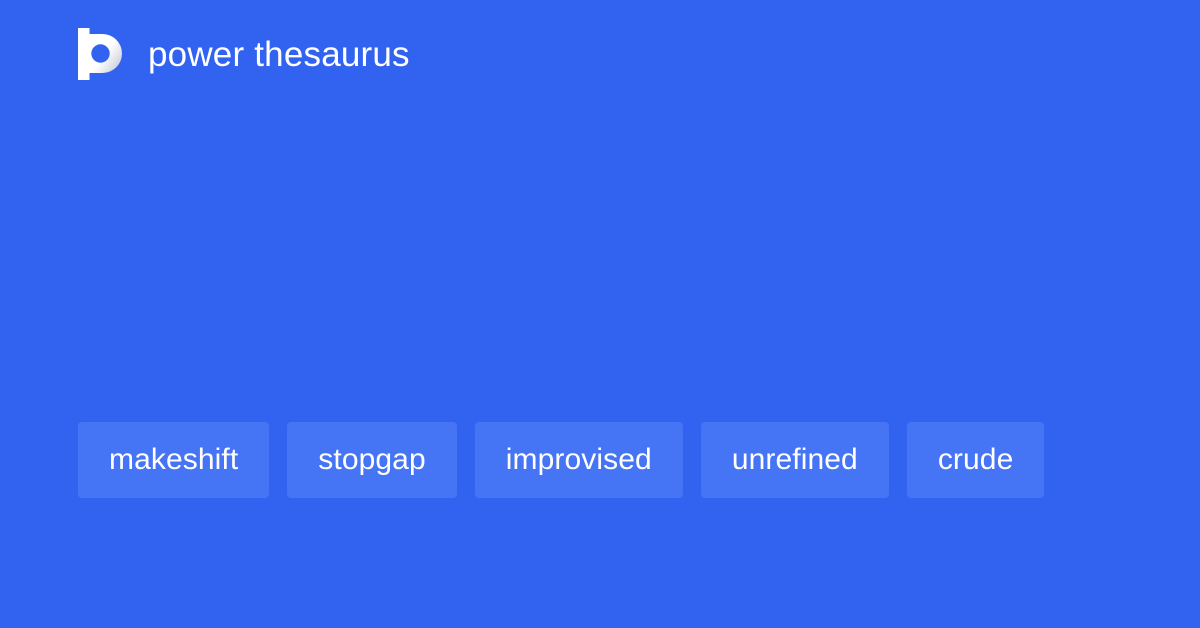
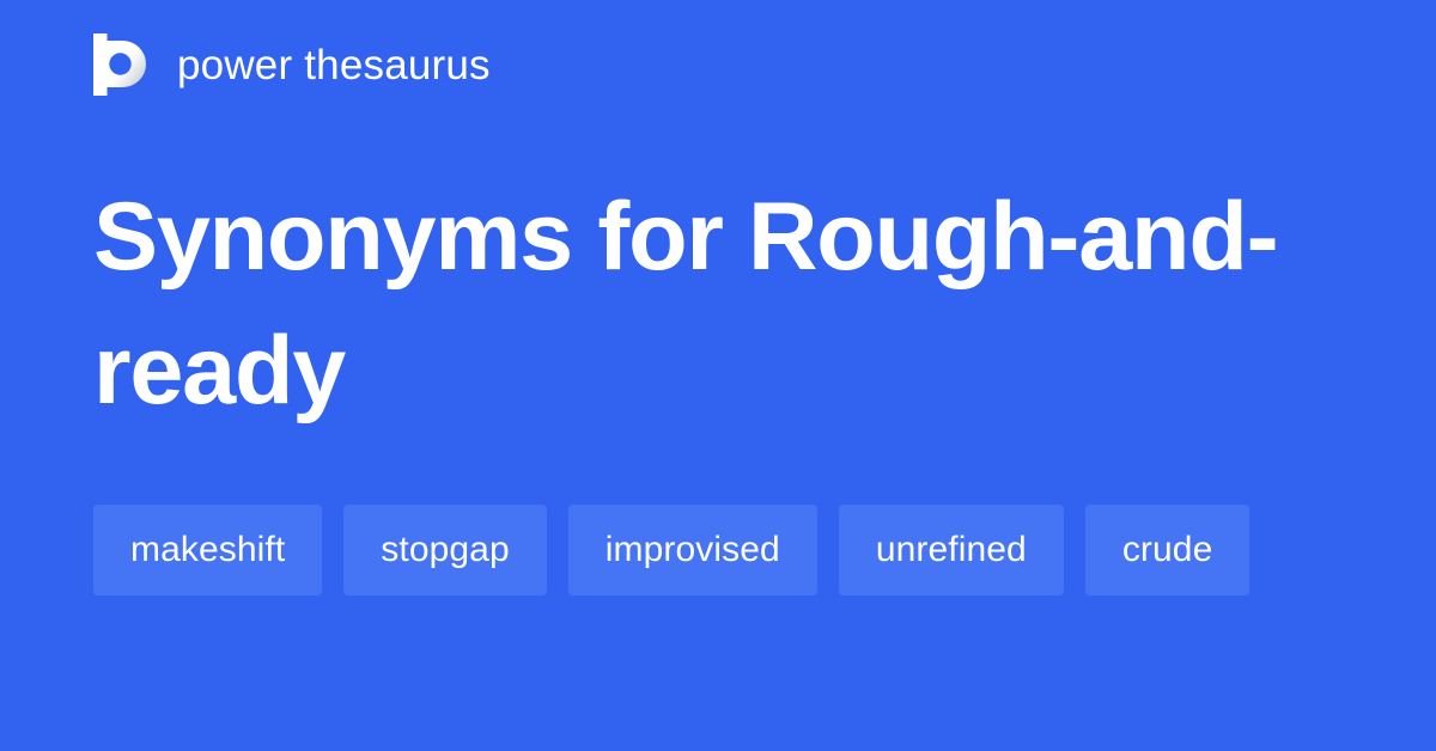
  power thesaurus
+ Synonyms for Rough-and-ready
  makeshift
  stopgap
  improvised
  unrefined
  crude
